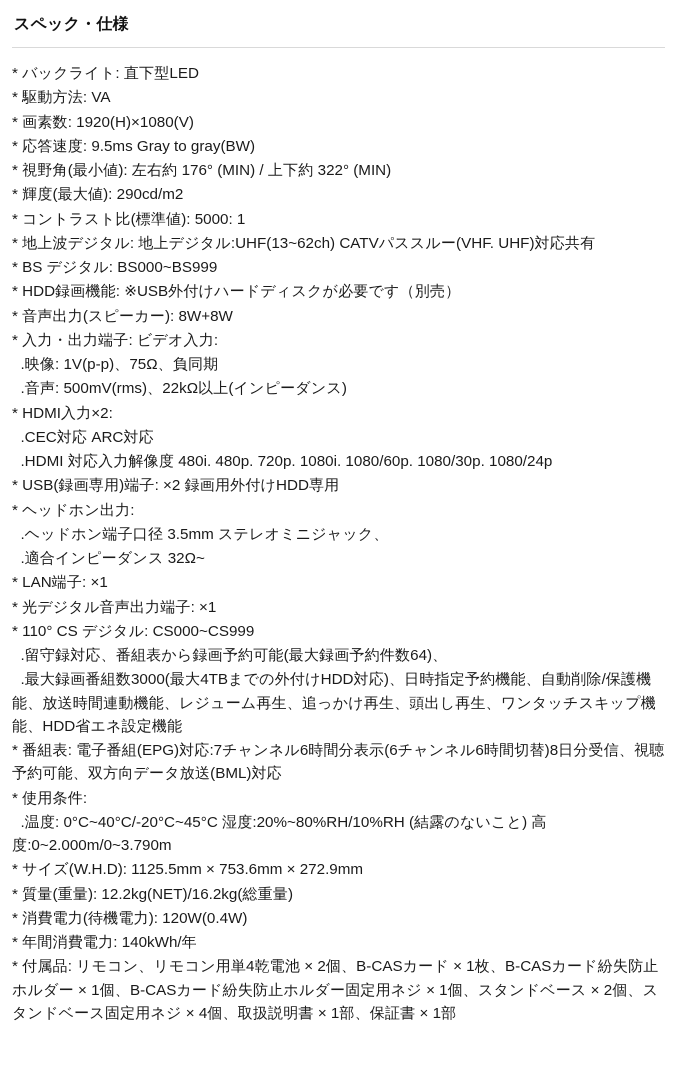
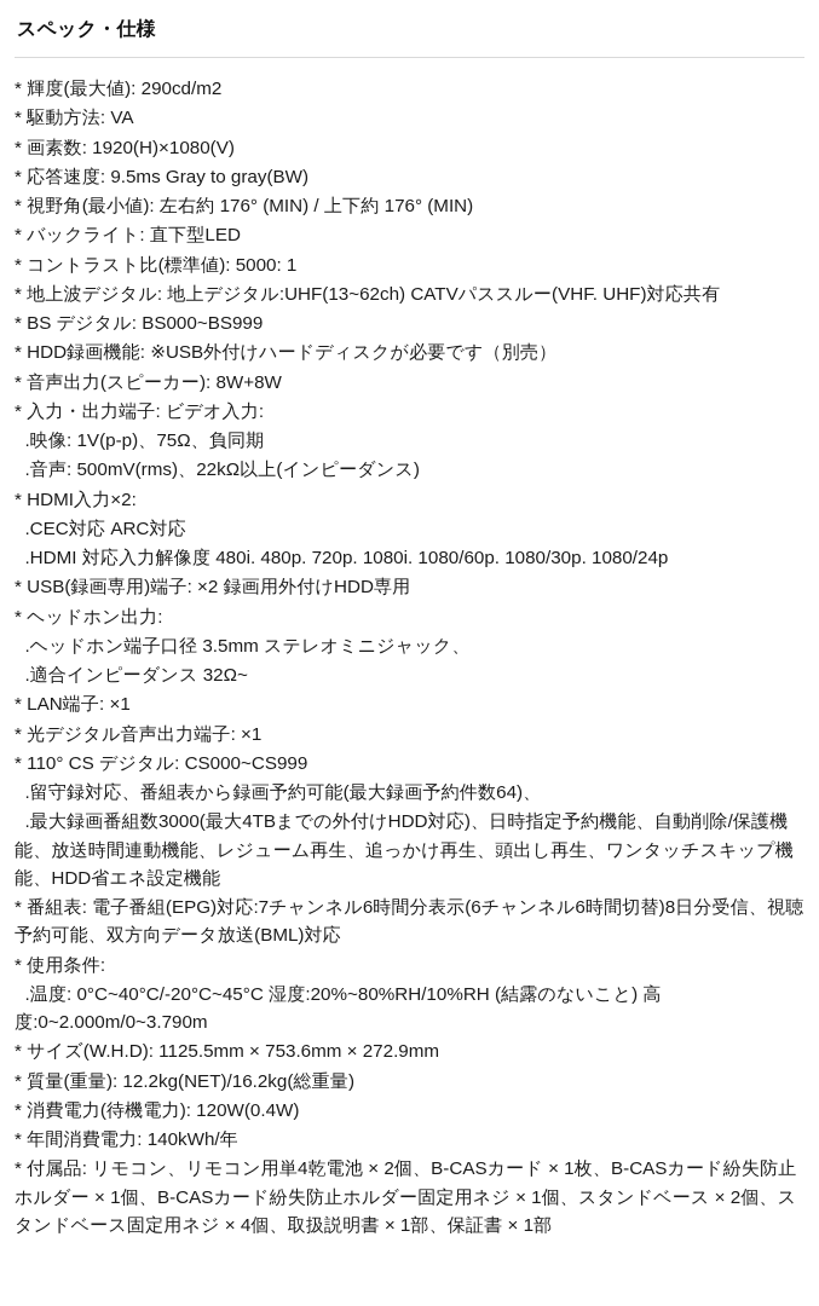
  スペック・仕様
- * バックライト: 直下型LED
+ * 輝度(最大値): 290cd/m2
  * 駆動方法: VA
  * 画素数: 1920(H)×1080(V)
  * 応答速度: 9.5ms Gray to gray(BW)
- * 視野角(最小値): 左右約 176° (MIN) / 上下約 322° (MIN)
+ * 視野角(最小値): 左右約 176° (MIN) / 上下約 176° (MIN)
- * 輝度(最大値): 290cd/m2
+ * バックライト: 直下型LED
  * コントラスト比(標準値): 5000: 1
  * 地上波デジタル: 地上デジタル:UHF(13~62ch) CATVパススルー(VHF. UHF)対応共有
  * BS デジタル: BS000~BS999
  * HDD録画機能: ※USB外付けハードディスクが必要です（別売）
  * 音声出力(スピーカー): 8W+8W
  * 入力・出力端子: ビデオ入力:
  .映像: 1V(p-p)、75Ω、負同期
  .音声: 500mV(rms)、22kΩ以上(インピーダンス)
  * HDMI入力×2:
  .CEC対応 ARC対応
  .HDMI 対応入力解像度 480i. 480p. 720p. 1080i. 1080/60p. 1080/30p. 1080/24p
  * USB(録画専用)端子: ×2 録画用外付けHDD専用
  * ヘッドホン出力:
  .ヘッドホン端子口径 3.5mm ステレオミニジャック、
  .適合インピーダンス 32Ω~
  * LAN端子: ×1
  * 光デジタル音声出力端子: ×1
  * 110° CS デジタル: CS000~CS999
  .留守録対応、番組表から録画予約可能(最大録画予約件数64)、
  .最大録画番組数3000(最大4TBまでの外付けHDD対応)、日時指定予約機能、自動削除/保護機能、放送時間連動機能、レジューム再生、追っかけ再生、頭出し再生、ワンタッチスキップ機能、HDD省エネ設定機能
  * 番組表: 電子番組(EPG)対応:7チャンネル6時間分表示(6チャンネル6時間切替)8日分受信、視聴予約可能、双方向データ放送(BML)対応
  * 使用条件:
  .温度: 0°C~40°C/-20°C~45°C 湿度:20%~80%RH/10%RH (結露のないこと) 高度:0~2.000m/0~3.790m
  * サイズ(W.H.D): 1125.5mm × 753.6mm × 272.9mm
  * 質量(重量): 12.2kg(NET)/16.2kg(総重量)
  * 消費電力(待機電力): 120W(0.4W)
  * 年間消費電力: 140kWh/年
  * 付属品: リモコン、リモコン用単4乾電池 × 2個、B-CASカード × 1枚、B-CASカード紛失防止ホルダー × 1個、B-CASカード紛失防止ホルダー固定用ネジ × 1個、スタンドベース × 2個、スタンドベース固定用ネジ × 4個、取扱説明書 × 1部、保証書 × 1部
